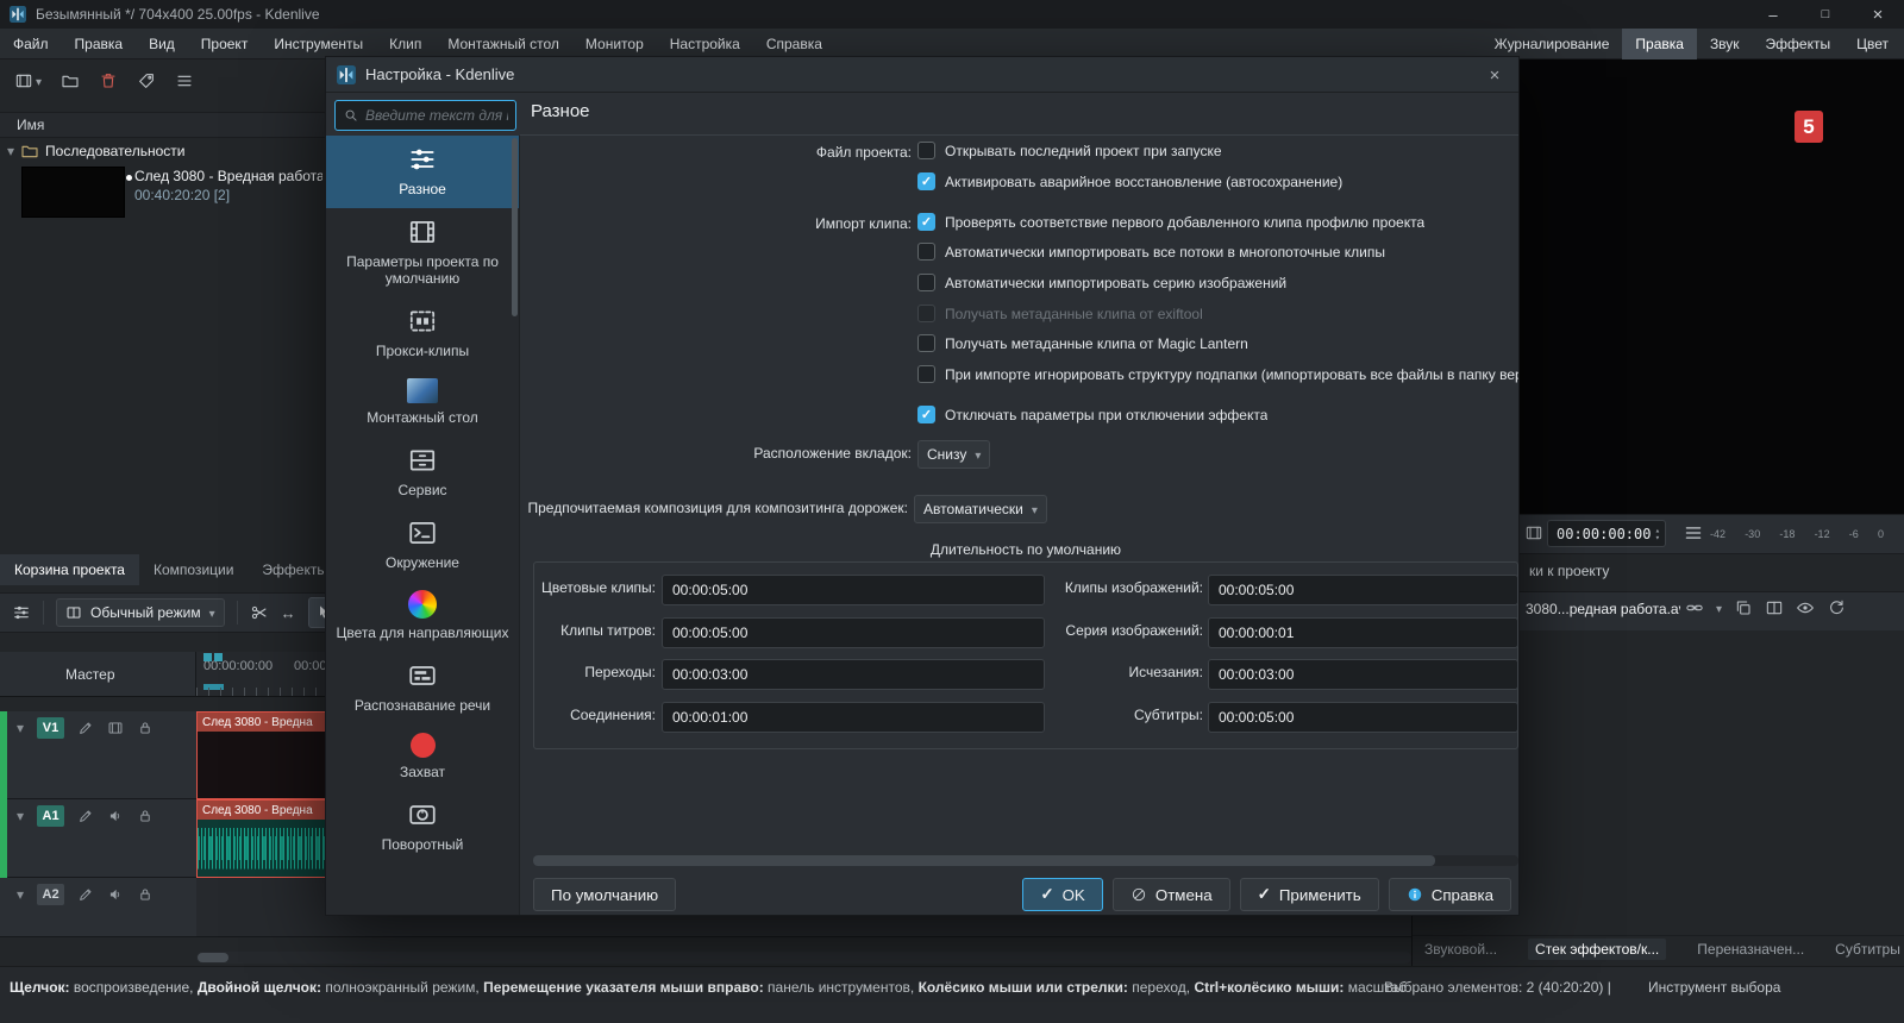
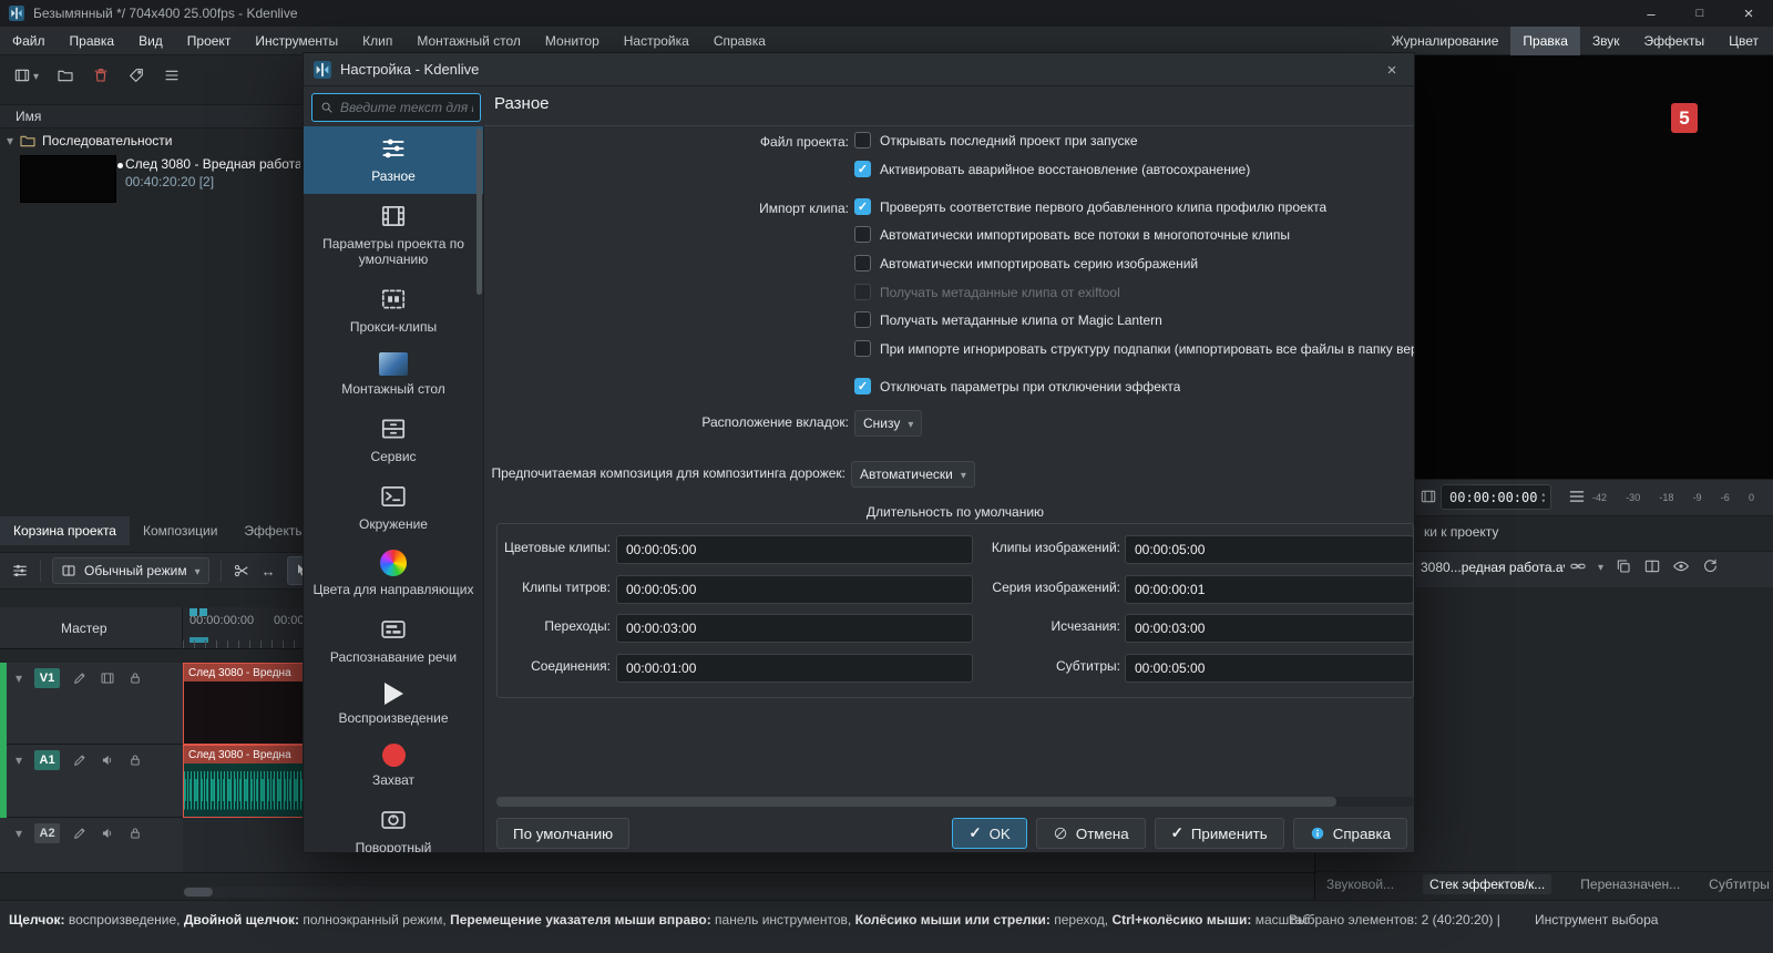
  Безымянный */ 704x400 25.00fps - Kdenlive
  Файл
  Правка
  Вид
  Проект
  Инструменты
  Клип
  Монтажный стол
  Монитор
  Настройка
  Справка
  Журналирование
  Правка
  Звук
  Эффекты
  Цвет
  Имя
  Последовательности
  След 3080 - Вредная работа
  00:40:20:20 [2]
  Корзина проекта
  Композиции
  Эффекты
  Обычный режим
  ↔
  Мастер
  00:00:00:00
  00:00
  V1
  След 3080 - Вредна
  A1
  След 3080 - Вредна
  A2
  5
  00:00:00:00
  -42
  -30
  -18
- -12
+ -9
  -6
  0
  ки к проекту
  3080...редная работа.a
  Звуковой...
  Стек эффектов/к...
  Переназначен...
  Субтитры
  Щелчок: воспроизведение, Двойной щелчок: полноэкранный режим, Перемещение указателя мыши вправо: панель инструментов, Колёсико мыши или стрелки: переход, Ctrl+колёсико мыши: масштаб
  Выбрано элементов: 2 (40:20:20) |
  Инструмент выбора
  Настройка - Kdenlive
  ×
  Введите текст для
  Разное
  Разное
  Параметры проекта по умолчанию
  Прокси-клипы
  Монтажный стол
  Сервис
  Окружение
  Цвета для направляющих
  Распознавание речи
+ Воспроизведение
  Захват
  Поворотный
  Файл проекта:
  Импорт клипа:
  Открывать последний проект при запуске
  Активировать аварийное восстановление (автосохранение)
  Проверять соответствие первого добавленного клипа профилю проекта
  Автоматически импортировать все потоки в многопоточные клипы
  Автоматически импортировать серию изображений
  Получать метаданные клипа от exiftool
  Получать метаданные клипа от Magic Lantern
  При импорте игнорировать структуру подпапки (импортировать все файлы в папку ве
  Отключать параметры при отключении эффекта
  Расположение вкладок:
  Снизу
  Предпочитаемая композиция для композитинга дорожек:
  Автоматически
  Длительность по умолчанию
  Цветовые клипы:
  00:00:05:00
  Клипы изображений:
  00:00:05:00
  Клипы титров:
  00:00:05:00
  Серия изображений:
  00:00:00:01
  Переходы:
  00:00:03:00
  Исчезания:
  00:00:03:00
  Соединения:
  00:00:01:00
  Субтитры:
  00:00:05:00
  По умолчанию
  OK
  Отмена
  Применить
  Справка
